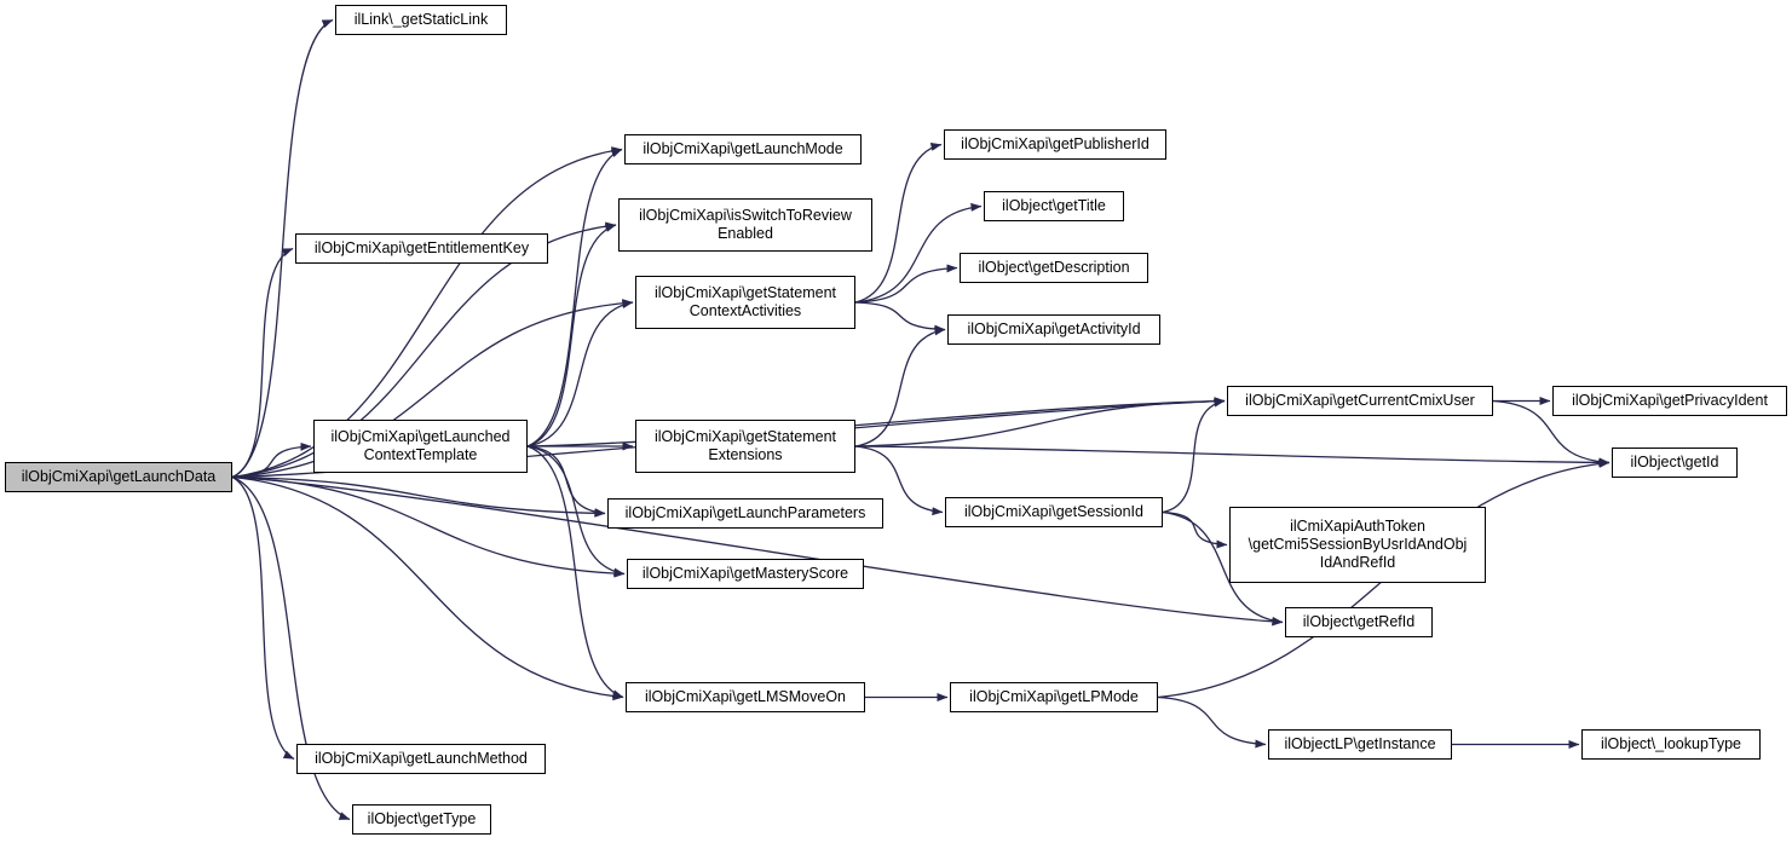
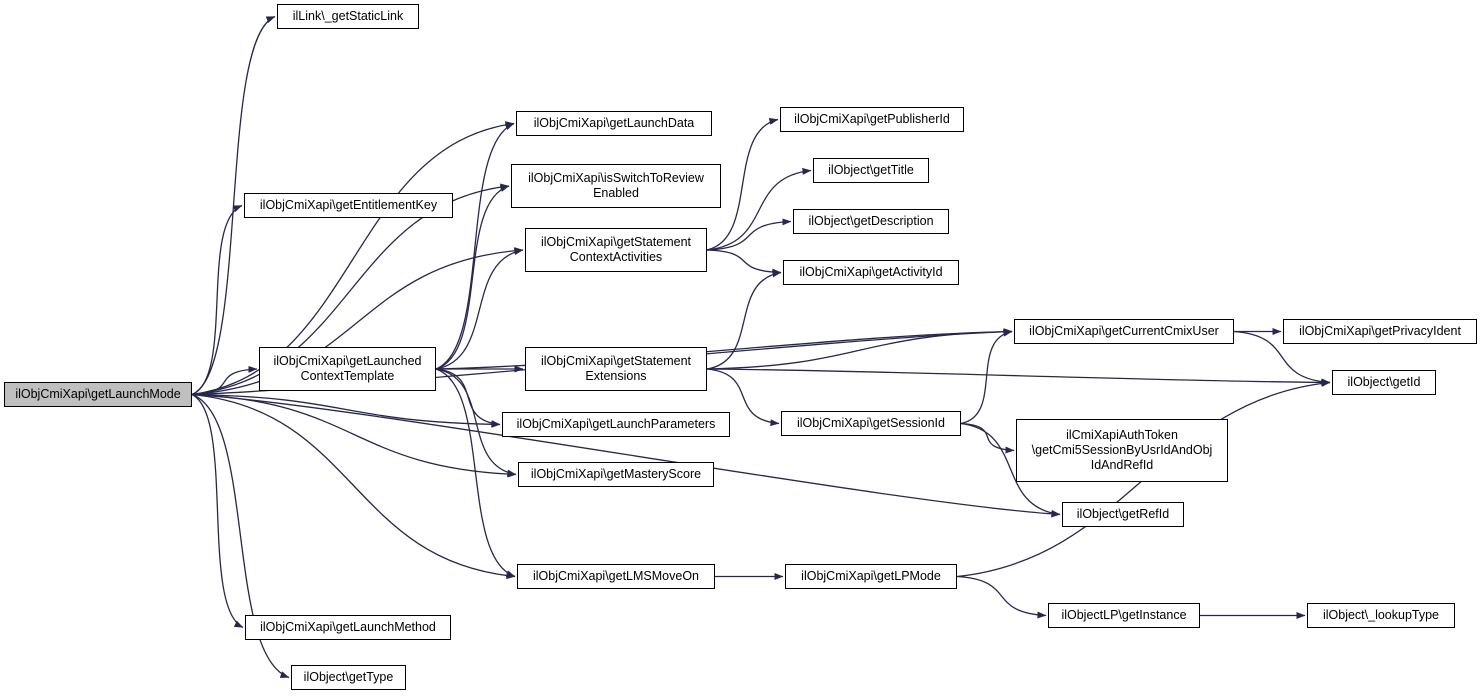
- ilObjCmiXapi\getLaunchData
+ ilObjCmiXapi\getLaunchMode
  ilLink\_getStaticLink
  ilObjCmiXapi\getEntitlementKey
- ilObjCmiXapi\getLaunchMode
+ ilObjCmiXapi\getLaunchData
  ilObjCmiXapi\isSwitchToReview
  Enabled
  ilObjCmiXapi\getStatement
  ContextActivities
  ilObjCmiXapi\getPublisherId
  ilObject\getTitle
  ilObject\getDescription
  ilObjCmiXapi\getActivityId
  ilObjCmiXapi\getCurrentCmixUser
  ilObjCmiXapi\getPrivacyIdent
  ilObjCmiXapi\getLaunched
  ContextTemplate
  ilObjCmiXapi\getStatement
  Extensions
  ilObject\getId
  ilObjCmiXapi\getSessionId
  ilObjCmiXapi\getLaunchParameters
  ilCmiXapiAuthToken
  \getCmi5SessionByUsrIdAndObj
  IdAndRefId
  ilObjCmiXapi\getMasteryScore
  ilObject\getRefId
  ilObjCmiXapi\getLMSMoveOn
  ilObjCmiXapi\getLPMode
  ilObjectLP\getInstance
  ilObject\_lookupType
  ilObjCmiXapi\getLaunchMethod
  ilObject\getType
